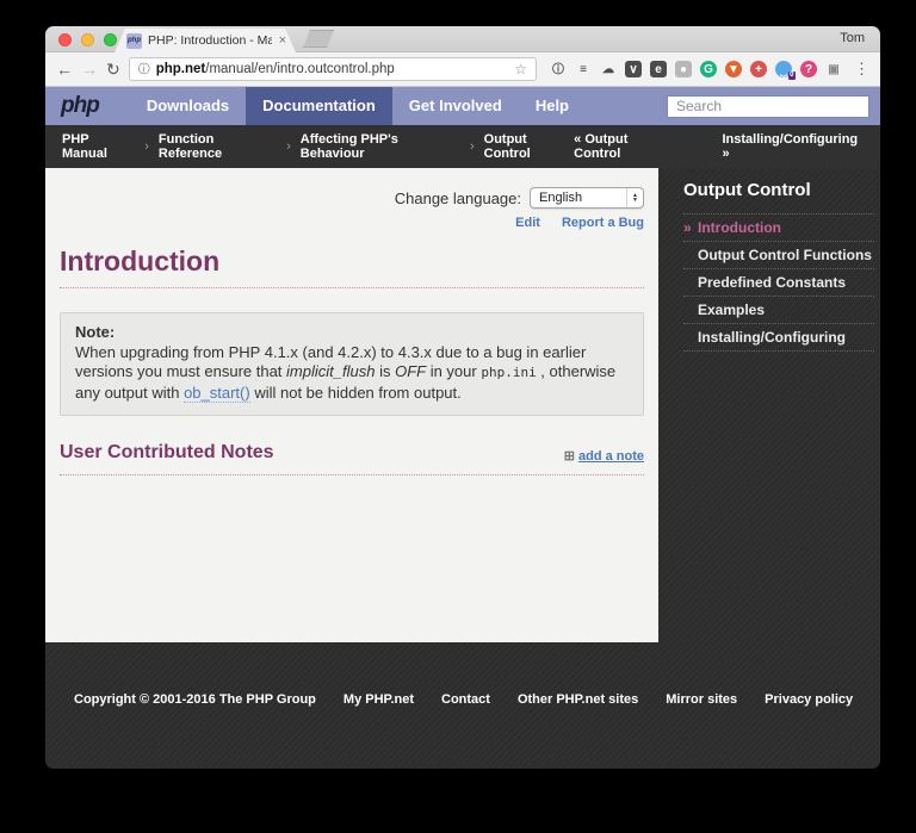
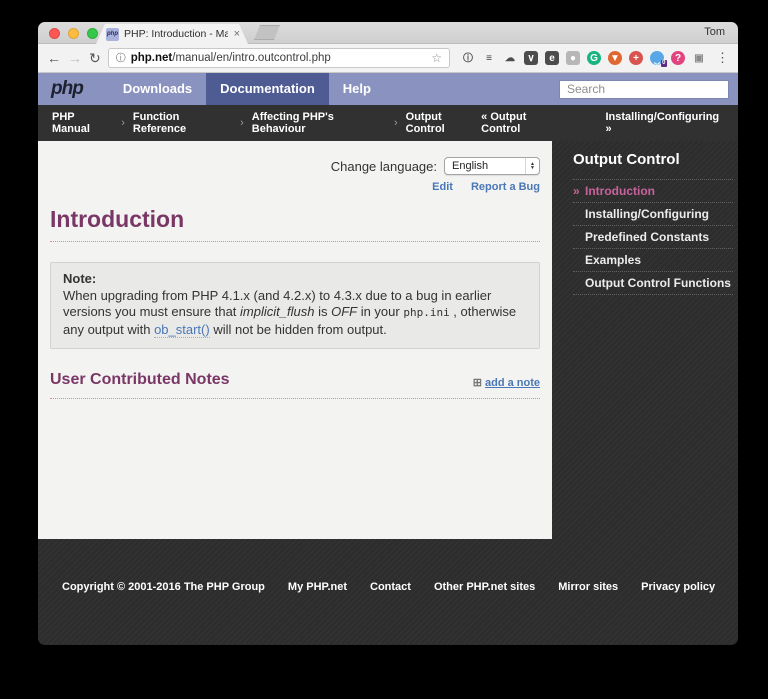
  PHP: Introduction - Ma
  ×
  Tom
  ←
  →
  ↻
  ⓘ
  php.net/manual/en/intro.outcontrol.php
  ☆
  ⓘ
  ≡
  ☁
  ∨
  e
  ●
  G
  ▼
  +
  ‿
  ?
  ▣
  ⋮
  php
  Downloads
  Documentation
- Get Involved
  Help
  Search
  PHP Manual
  ›
  Function Reference
  ›
  Affecting PHP's Behaviour
  ›
  Output Control
  « Output Control
  Installing/Configuring »
  Change language:
  English
  Edit
  Report a Bug
  Introduction
  Note:
  When upgrading from PHP 4.1.x (and 4.2.x) to 4.3.x due to a bug in earlier versions you must ensure that implicit_flush is OFF in your php.ini , otherwise any output with ob_start() will not be hidden from output.
  User Contributed Notes
  ⊞ add a note
  Output Control
  »
  Introduction
- Output Control Functions
+ Installing/Configuring
  Predefined Constants
  Examples
- Installing/Configuring
+ Output Control Functions
  Copyright © 2001-2016 The PHP Group
  My PHP.net
  Contact
  Other PHP.net sites
  Mirror sites
  Privacy policy
